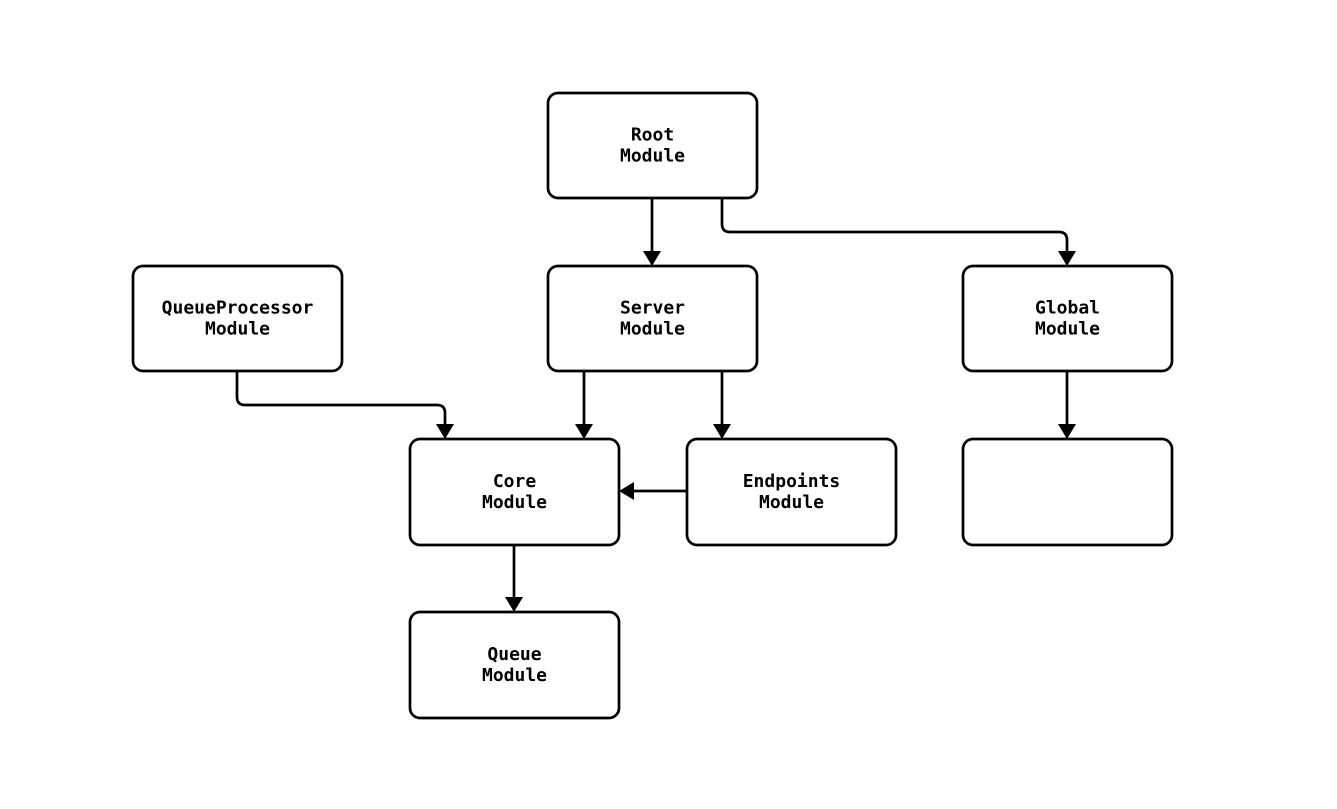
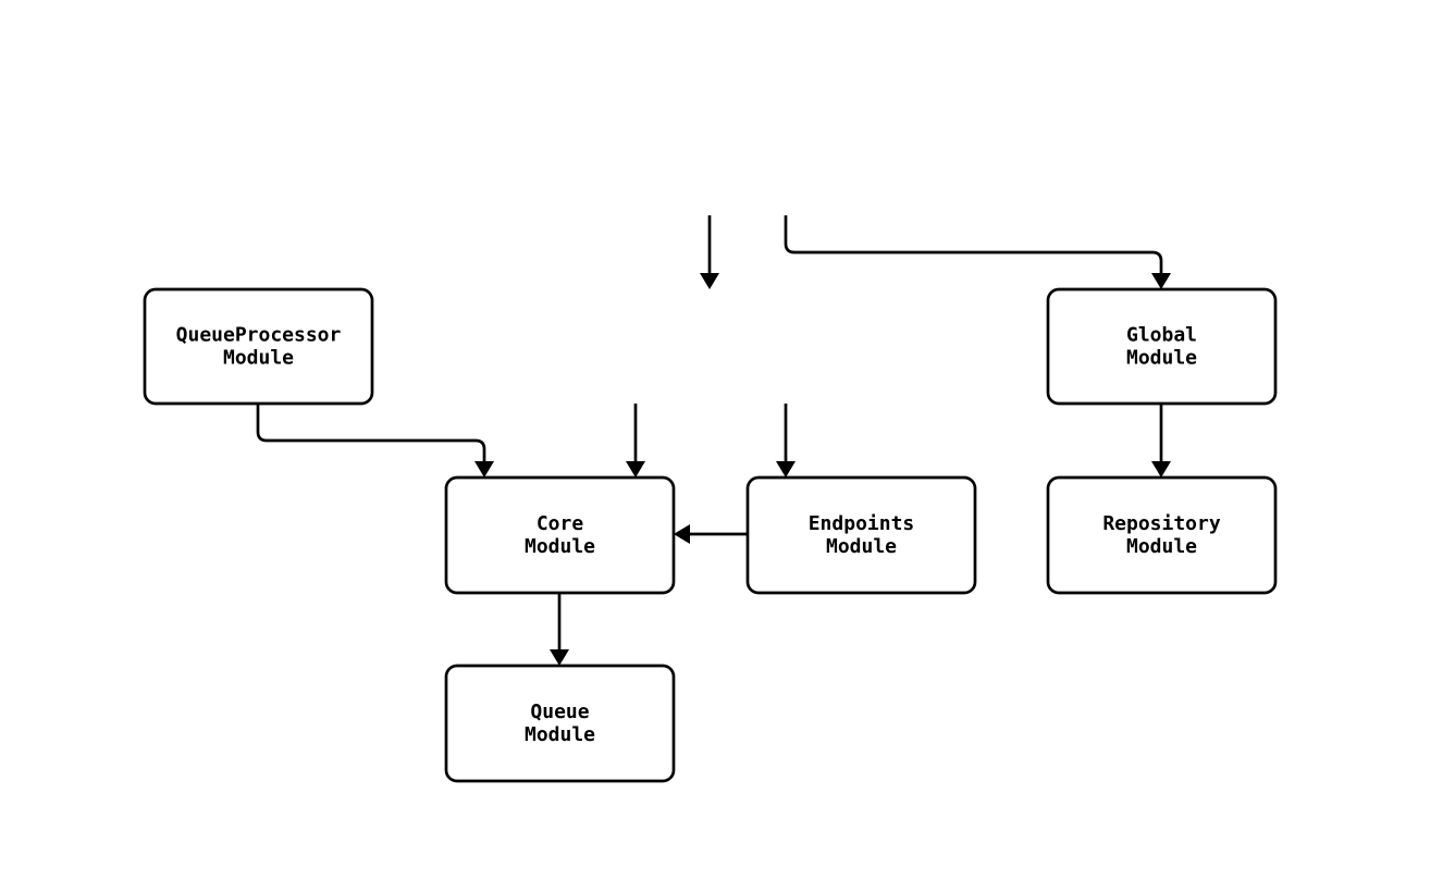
- Root Module
  QueueProcessor Module
- Server Module
  Global Module
  Core Module
  Endpoints Module
+ Repository Module
  Queue Module
